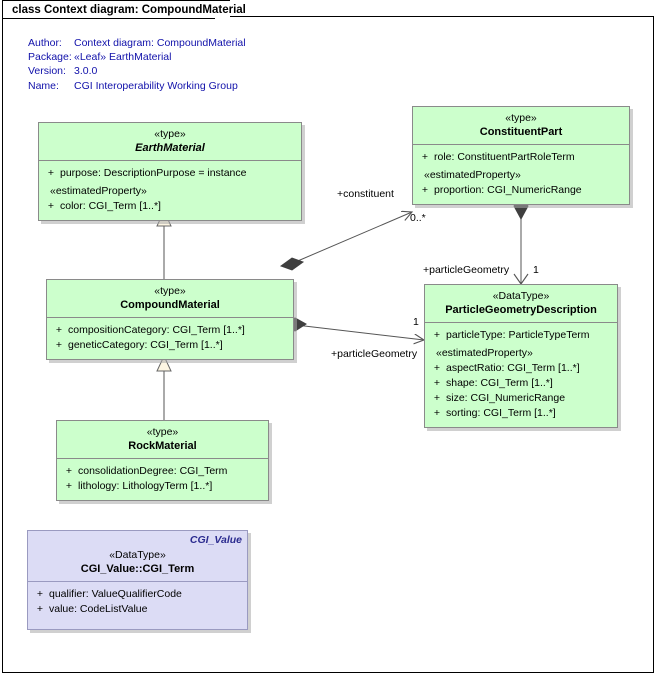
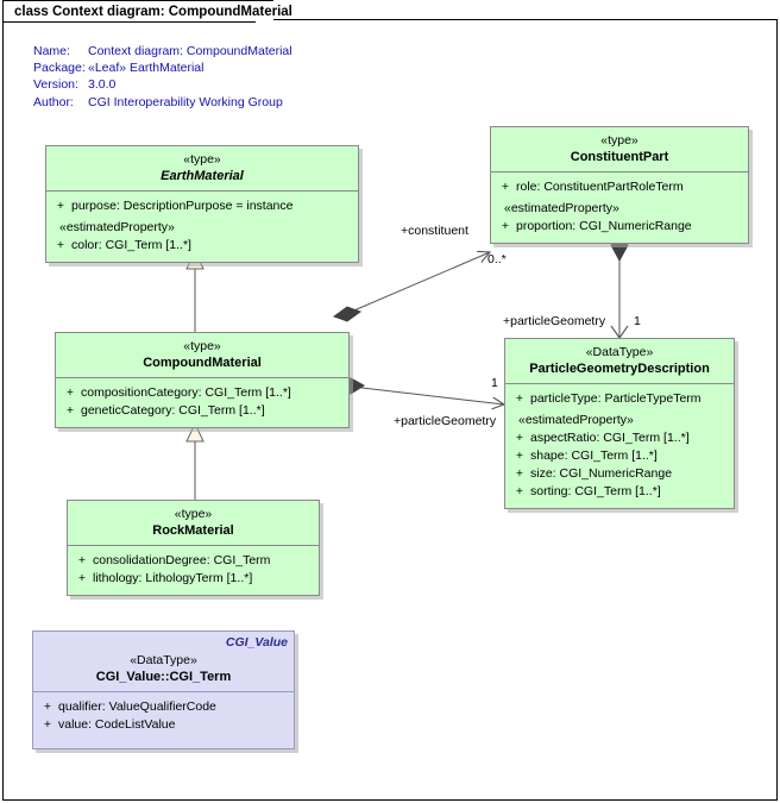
  class Context diagram: CompoundMaterial
- Author:
+ Name:
  Context diagram: CompoundMaterial
  Package:
  «Leaf» EarthMaterial
  Version:
  3.0.0
- Name:
+ Author:
  CGI Interoperability Working Group
  «type»
  EarthMaterial
  +
  purpose: DescriptionPurpose = instance
  «estimatedProperty»
  +
  color: CGI_Term [1..*]
  «type»
  ConstituentPart
  +
  role: ConstituentPartRoleTerm
  «estimatedProperty»
  +
  proportion: CGI_NumericRange
  «type»
  CompoundMaterial
  +
  compositionCategory: CGI_Term [1..*]
  +
  geneticCategory: CGI_Term [1..*]
  «DataType»
  ParticleGeometryDescription
  +
  particleType: ParticleTypeTerm
  «estimatedProperty»
  +
  aspectRatio: CGI_Term [1..*]
  +
  shape: CGI_Term [1..*]
  +
  size: CGI_NumericRange
  +
  sorting: CGI_Term [1..*]
  «type»
  RockMaterial
  +
  consolidationDegree: CGI_Term
  +
  lithology: LithologyTerm [1..*]
  CGI_Value
  «DataType»
  CGI_Value::CGI_Term
  +
  qualifier: ValueQualifierCode
  +
  value: CodeListValue
  +constituent
  0..*
  +particleGeometry
  1
  +particleGeometry
  1
